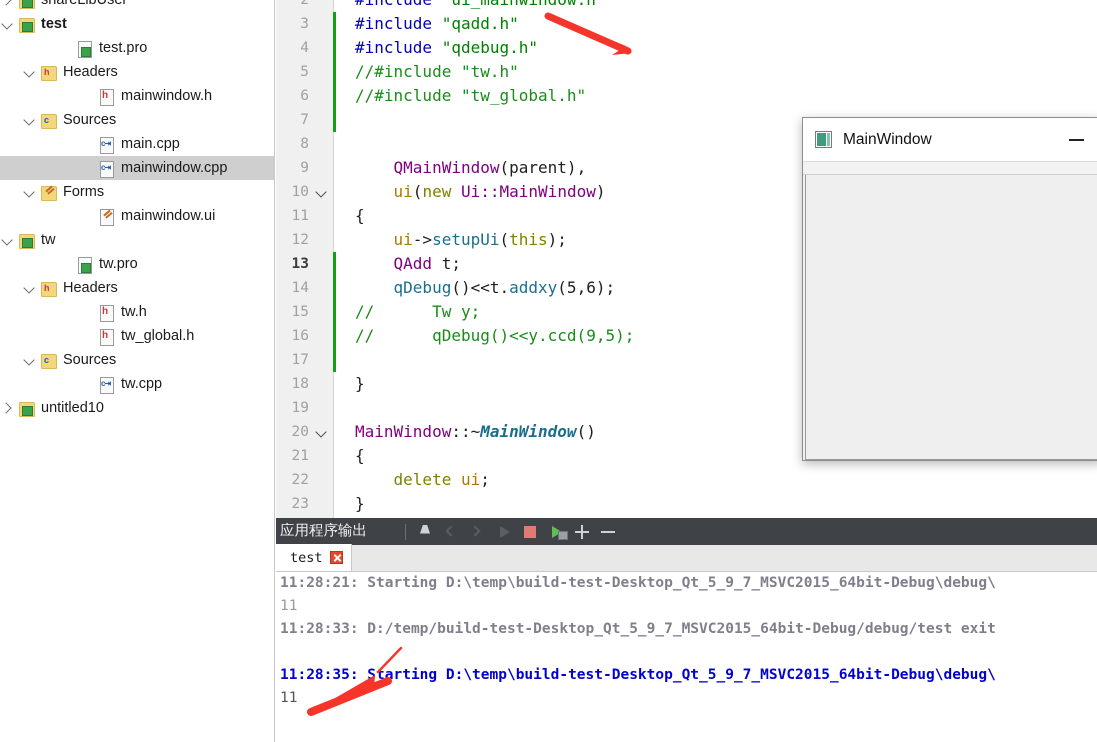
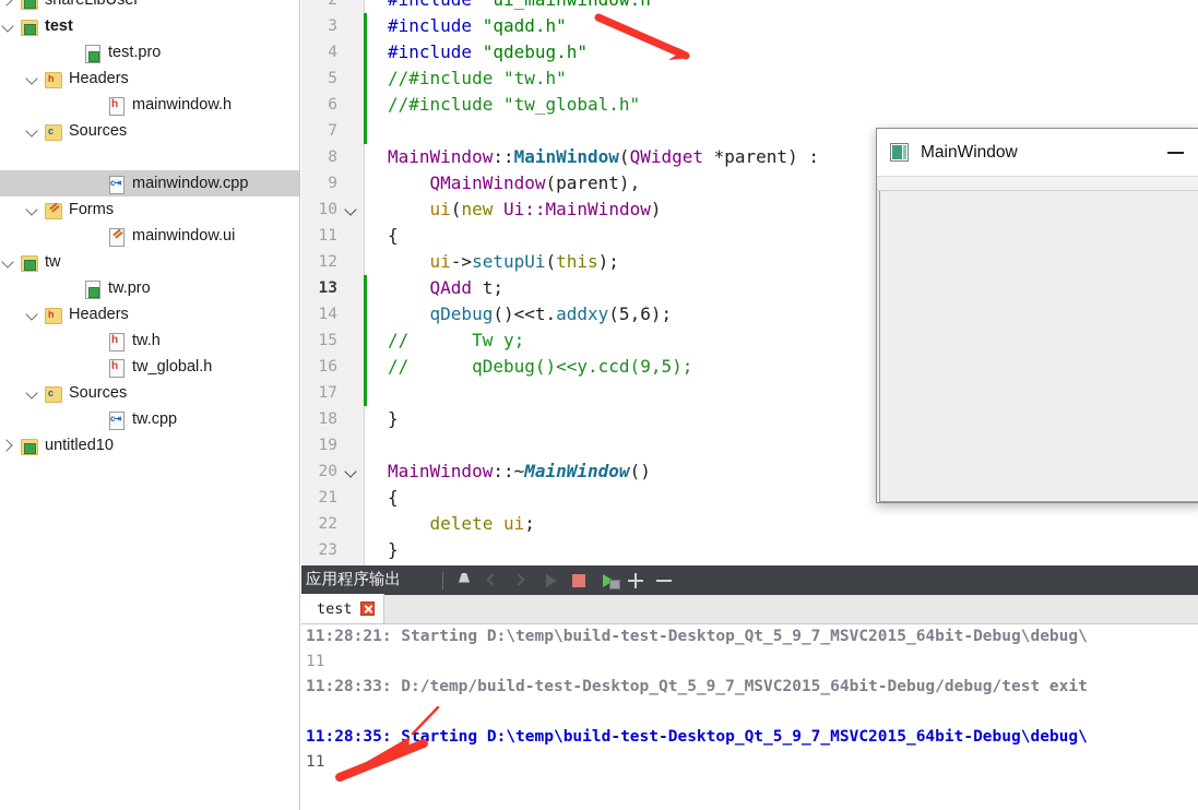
  shareLibUser
  test
  test.pro
  Headers
  mainwindow.h
  Sources
- main.cpp
  mainwindow.cpp
  Forms
  mainwindow.ui
  tw
  tw.pro
  Headers
  tw.h
  tw_global.h
  Sources
  tw.cpp
  untitled10
  2
  3
  4
  5
  6
  7
  8
  9
  10
  11
  12
  13
  14
  15
  16
  17
  18
  19
  20
  21
  22
  23
  #include "qadd.h"
  #include "qdebug.h"
  //#include "tw.h"
  //#include "tw_global.h"
+ MainWindow::MainWindow(QWidget *parent) :
  QMainWindow(parent),
  ui(new Ui::MainWindow)
  {
  ui->setupUi(this);
  QAdd t;
  qDebug()<<t.addxy(5,6);
  // Tw y;
  // qDebug()<<y.ccd(9,5);
  }
  MainWindow::~MainWindow()
  {
  delete ui;
  }
  应用程序输出
  test
  11:28:21: Starting D:\temp\build-test-Desktop_Qt_5_9_7_MSVC2015_64bit-Debug\debug\
  11
  11:28:33: D:/temp/build-test-Desktop_Qt_5_9_7_MSVC2015_64bit-Debug/debug/test exit
  11:28:35: Starting D:\temp\build-test-Desktop_Qt_5_9_7_MSVC2015_64bit-Debug\debug\
  11
  MainWindow
